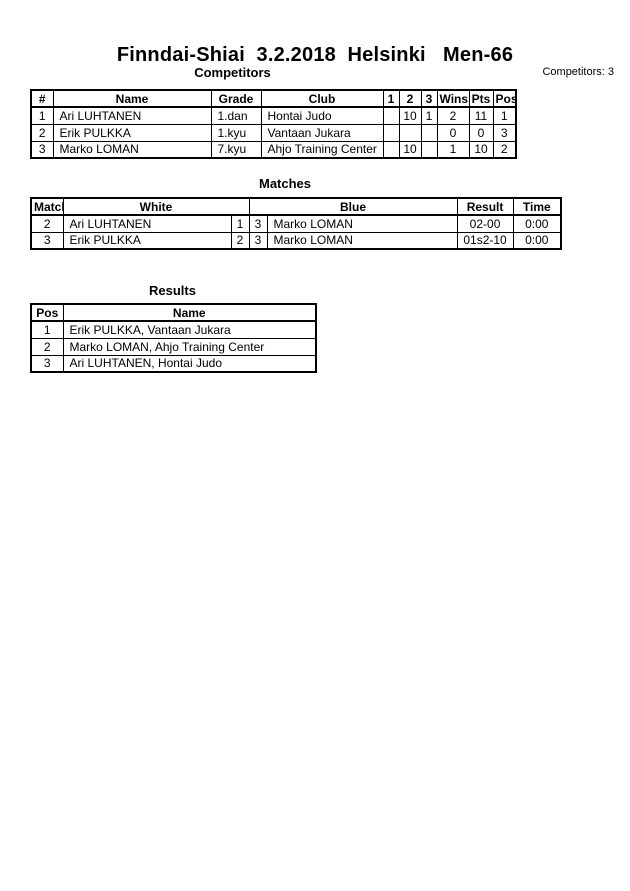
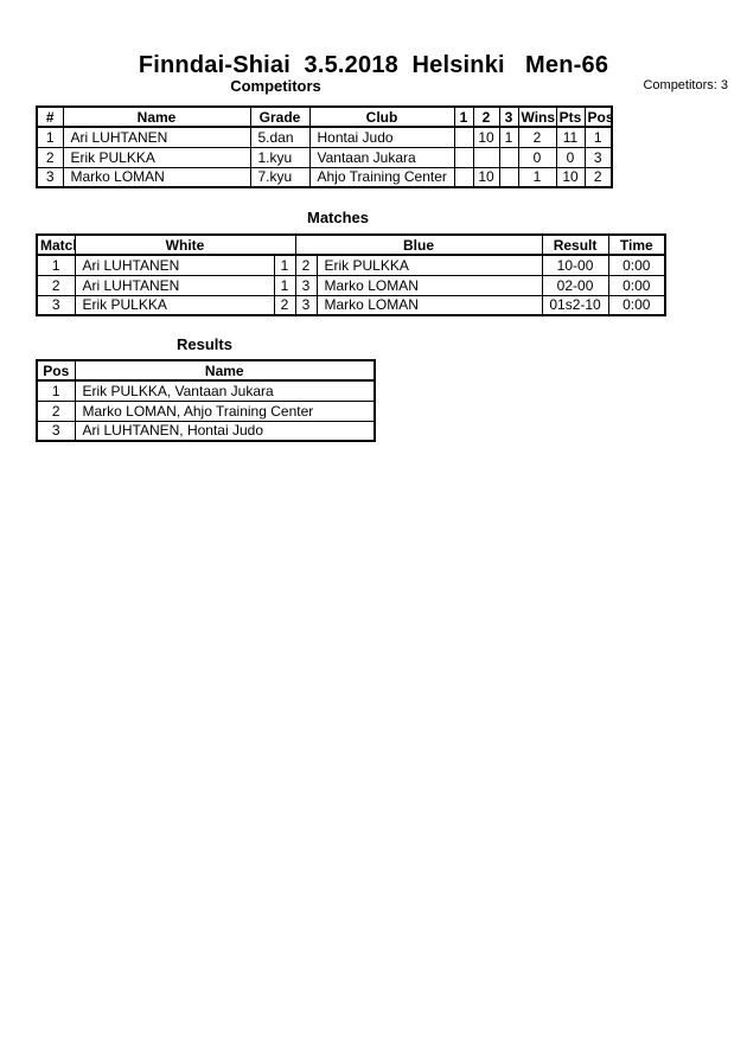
- Finndai-Shiai 3.2.2018 Helsinki Men-66
+ Finndai-Shiai 3.5.2018 Helsinki Men-66
  Competitors: 3
  Competitors
  #	Name	Grade	Club	1	2	3	Wins	Pts	Pos
- 1	Ari LUHTANEN	1.dan	Hontai Judo		10	1	2	11	1
+ 1	Ari LUHTANEN	5.dan	Hontai Judo		10	1	2	11	1
  2	Erik PULKKA	1.kyu	Vantaan Jukara				0	0	3
  3	Marko LOMAN	7.kyu	Ahjo Training Center		10		1	10	2
  Matches
  Matc	White	Blue	Result	Time
+ 1	Ari LUHTANEN	1	2	Erik PULKKA	10-00	0:00
  2	Ari LUHTANEN	1	3	Marko LOMAN	02-00	0:00
  3	Erik PULKKA	2	3	Marko LOMAN	01s2-10	0:00
  Results
  Pos	Name
  1	Erik PULKKA, Vantaan Jukara
  2	Marko LOMAN, Ahjo Training Center
  3	Ari LUHTANEN, Hontai Judo
